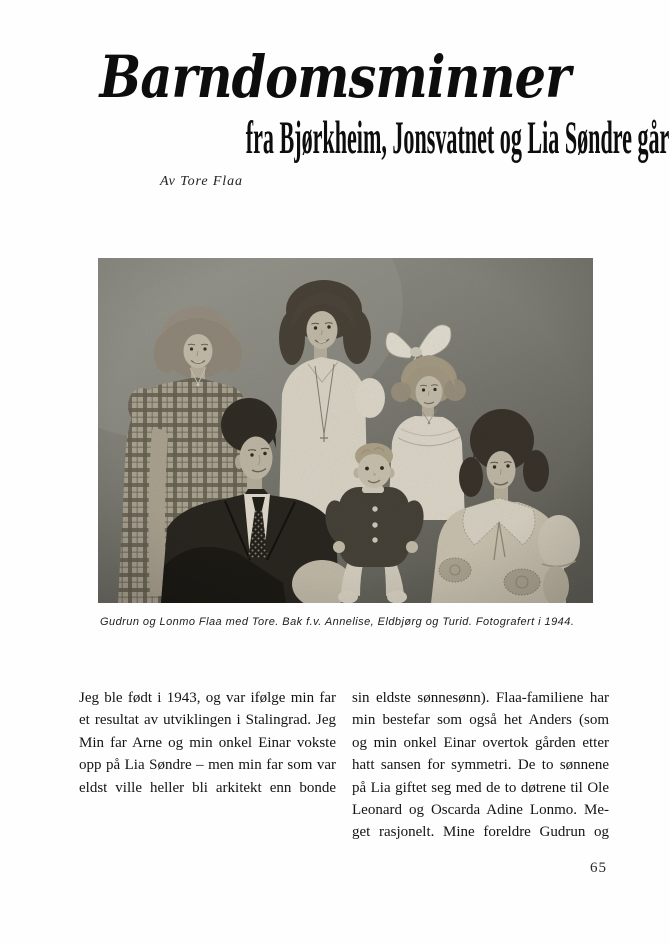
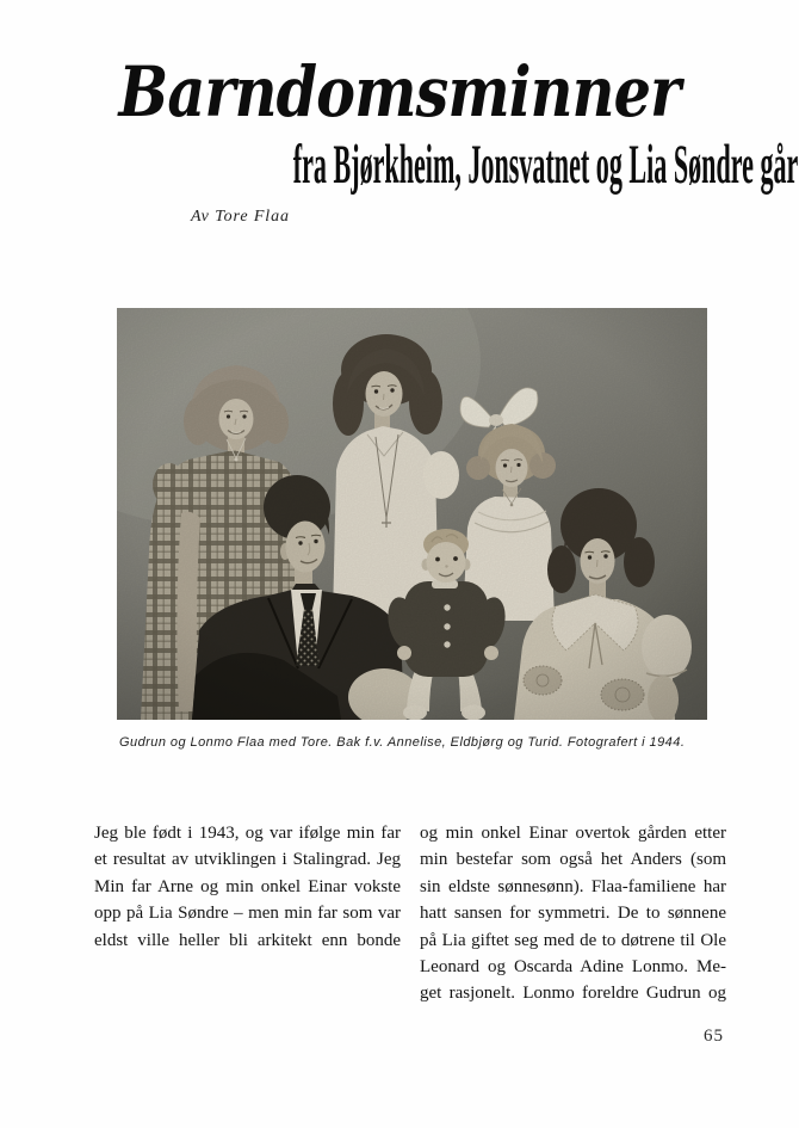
  Barndomsminner
  fra Bjørkheim, Jonsvatnet og Lia Søndre går
  Av Tore Flaa
  Gudrun og Lonmo Flaa med Tore. Bak f.v. Annelise, Eldbjørg og Turid. Fotografert i 1944.
  Jeg ble født i 1943, og var ifølge min far
  et resultat av utviklingen i Stalingrad. Jeg
  Min far Arne og min onkel Einar vokste
  opp på Lia Søndre – men min far som var
  eldst ville heller bli arkitekt enn bonde
- sin eldste sønnesønn). Flaa-familiene har
+ og min onkel Einar overtok gården etter
  min bestefar som også het Anders (som
- og min onkel Einar overtok gården etter
+ sin eldste sønnesønn). Flaa-familiene har
  hatt sansen for symmetri. De to sønnene
  på Lia giftet seg med de to døtrene til Ole
  Leonard og Oscarda Adine Lonmo. Me-
- get rasjonelt. Mine foreldre Gudrun og
+ get rasjonelt. Lonmo foreldre Gudrun og
  65
